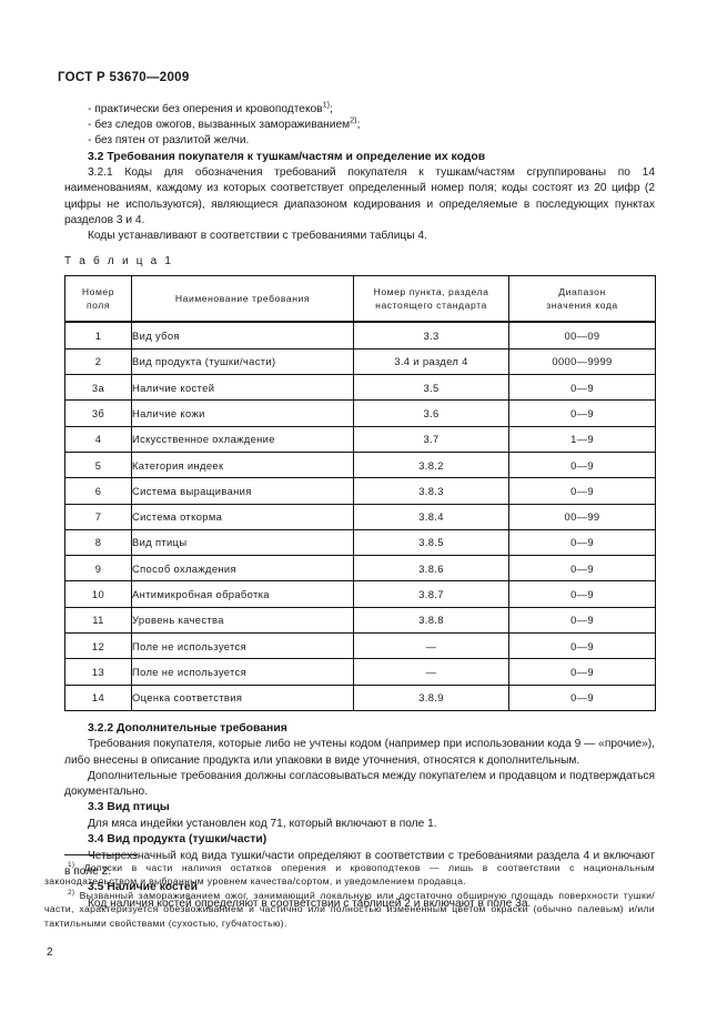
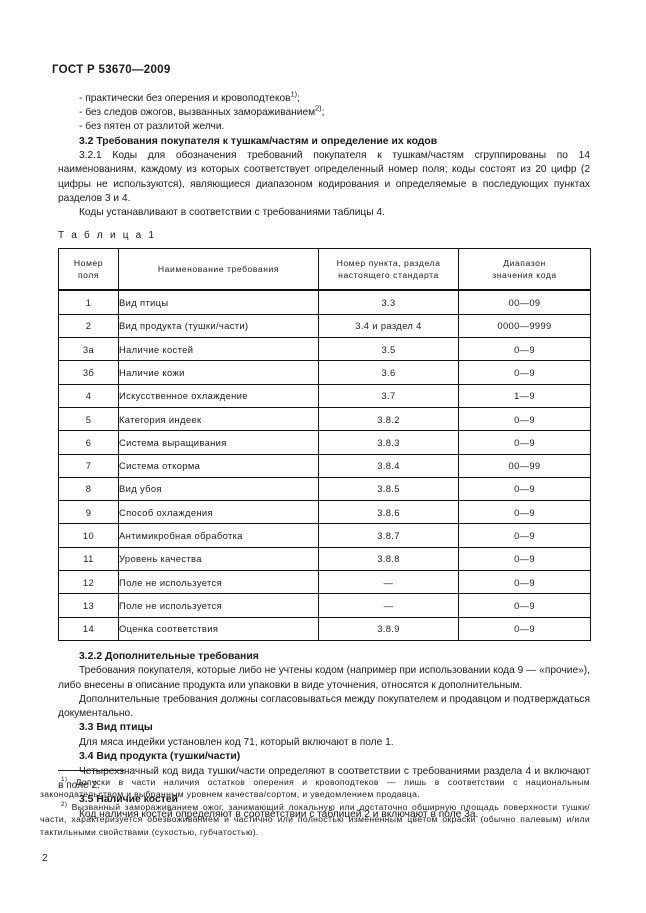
  ГОСТ Р 53670—2009
  - практически без оперения и кровоподтеков1);
  - без следов ожогов, вызванных замораживанием2);
  - без пятен от разлитой желчи.
  3.2 Требования покупателя к тушкам/частям и определение их кодов
  3.2.1 Коды для обозначения требований покупателя к тушкам/частям сгруппированы по 14 наименованиям, каждому из которых соответствует определенный номер поля; коды состоят из 20 цифр (2 цифры не используются), являющиеся диапазоном кодирования и определяемые в последующих пунктах разделов 3 и 4.
  Коды устанавливают в соответствии с требованиями таблицы 4.
  Т а б л и ц а 1
  Номер поля	Наименование требования	Номер пункта, раздела настоящего стандарта	Диапазон значения кода
- 1	Вид убоя	3.3	00—09
+ 1	Вид птицы	3.3	00—09
  2	Вид продукта (тушки/части)	3.4 и раздел 4	0000—9999
  3а	Наличие костей	3.5	0—9
  3б	Наличие кожи	3.6	0—9
  4	Искусственное охлаждение	3.7	1—9
  5	Категория индеек	3.8.2	0—9
  6	Система выращивания	3.8.3	0—9
  7	Система откорма	3.8.4	00—99
- 8	Вид птицы	3.8.5	0—9
+ 8	Вид убоя	3.8.5	0—9
  9	Способ охлаждения	3.8.6	0—9
  10	Антимикробная обработка	3.8.7	0—9
  11	Уровень качества	3.8.8	0—9
  12	Поле не используется	—	0—9
  13	Поле не используется	—	0—9
  14	Оценка соответствия	3.8.9	0—9
  3.2.2 Дополнительные требования
  Требования покупателя, которые либо не учтены кодом (например при использовании кода 9 — «прочие»), либо внесены в описание продукта или упаковки в виде уточнения, относятся к дополнительным.
  Дополнительные требования должны согласовываться между покупателем и продавцом и подтверждаться документально.
  3.3 Вид птицы
  Для мяса индейки установлен код 71, который включают в поле 1.
  3.4 Вид продукта (тушки/части)
  Четырехзначный код вида тушки/части определяют в соответствии с требованиями раздела 4 и включают в поле 2.
  3.5 Наличие костей
  Код наличия костей определяют в соответствии с таблицей 2 и включают в поле 3а.
  Допуски в части наличия остатков оперения и кровоподтеков — лишь в соответствии с национальным законодательством и выбранным уровнем качества/сортом, и уведомлением продавца.
  Вызванный замораживанием ожог, занимающий локальную или достаточно обширную площадь поверхности тушки/части, характеризуется обезвоживанием и частично или полностью измененным цветом окраски (обычно палевым) и/или тактильными свойствами (сухостью, губчатостью).
  2
